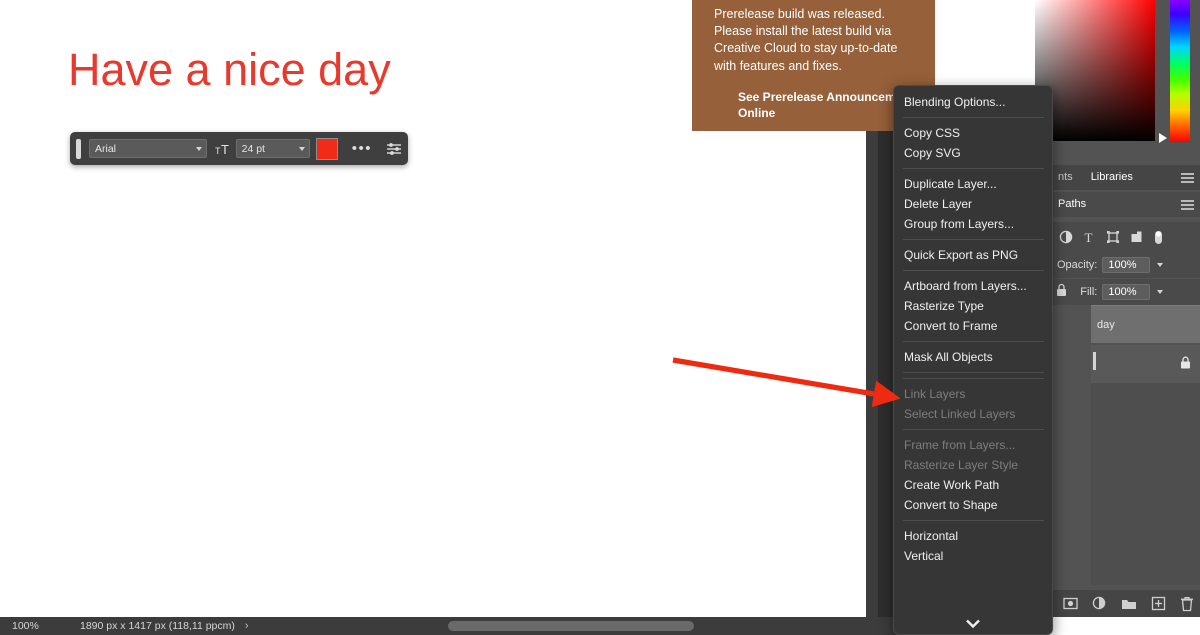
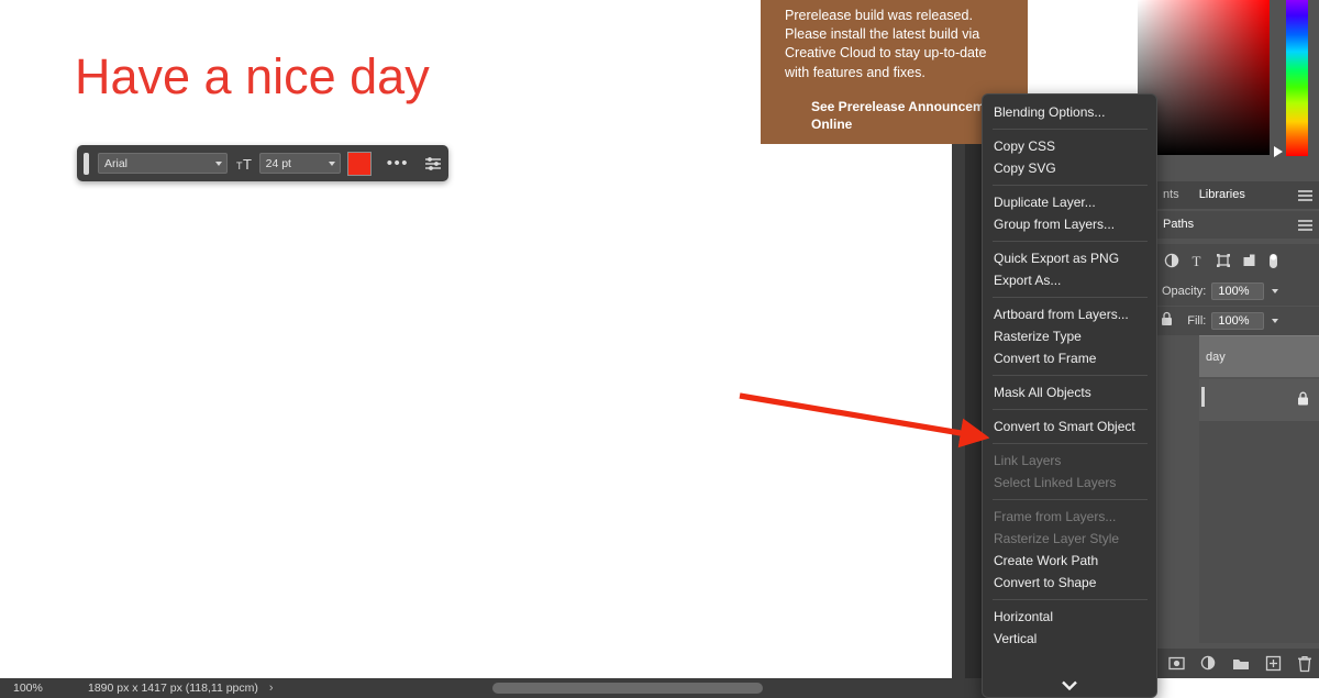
  Have a nice day
  Arial
  T
  T
  24 pt
  •••
  Prerelease build was released. Please install the latest build via Creative Cloud to stay up-to-date with features and fixes.
  See Prerelease Announcem Online
  nts
  Libraries
  Paths
  T
  Opacity:
  100%
  Fill:
  100%
  day
  Blending Options...
  Copy CSS
  Copy SVG
  Duplicate Layer...
- Delete Layer
  Group from Layers...
  Quick Export as PNG
+ Export As...
  Artboard from Layers...
  Rasterize Type
  Convert to Frame
  Mask All Objects
+ Convert to Smart Object
  Link Layers
  Select Linked Layers
  Frame from Layers...
  Rasterize Layer Style
  Create Work Path
  Convert to Shape
  Horizontal
  Vertical
  100%
  1890 px x 1417 px (118,11 ppcm)
  ›
